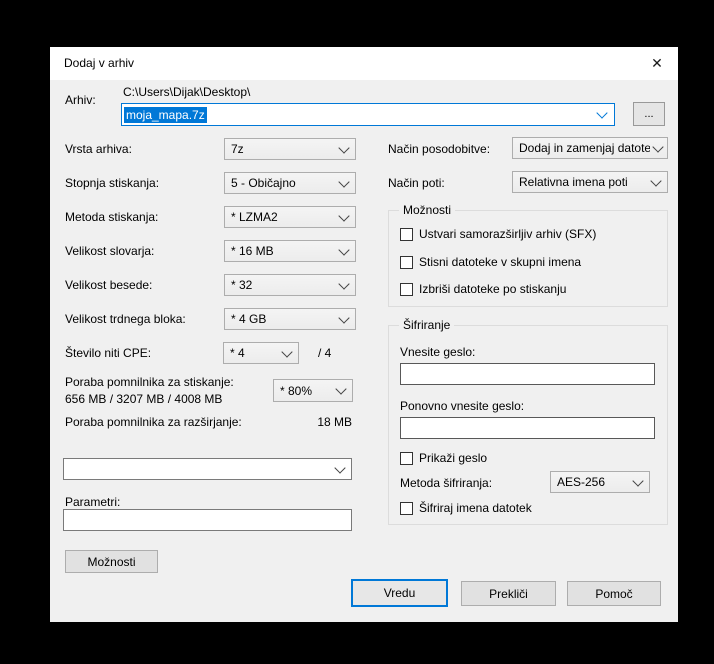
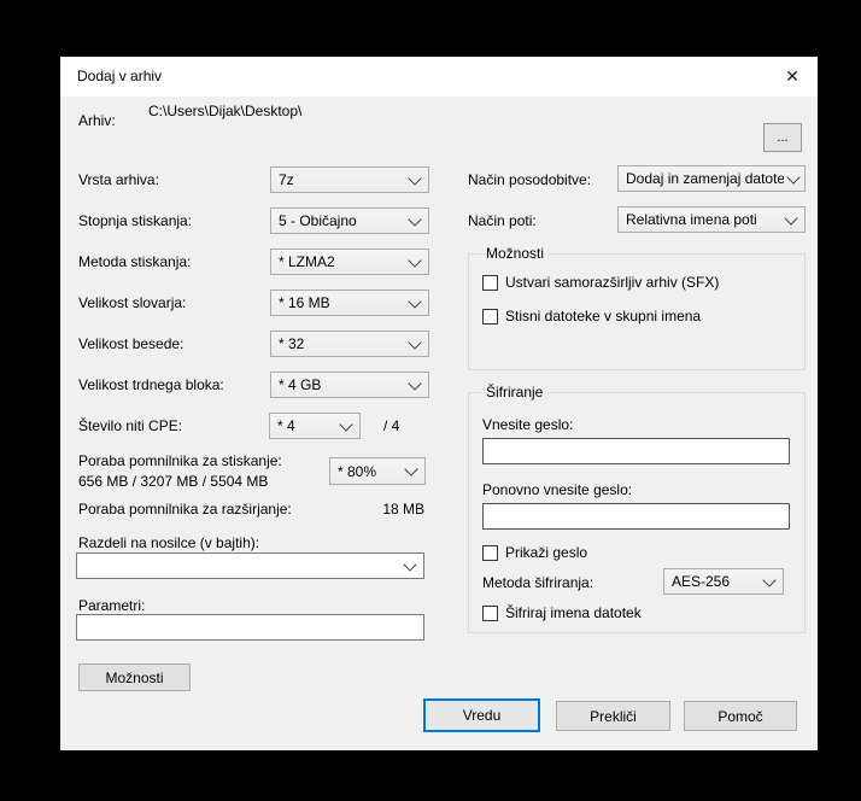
  Dodaj v arhiv
  ✕
  Arhiv:
  C:\Users\Dijak\Desktop\
- moja_mapa.7z
  ...
  Vrsta arhiva:
  7z
  Stopnja stiskanja:
  5 - Običajno
  Metoda stiskanja:
  * LZMA2
  Velikost slovarja:
  * 16 MB
  Velikost besede:
  * 32
  Velikost trdnega bloka:
  * 4 GB
  Število niti CPE:
  * 4
  / 4
  Poraba pomnilnika za stiskanje:
- 656 MB / 3207 MB / 4008 MB
+ 656 MB / 3207 MB / 5504 MB
  * 80%
  Poraba pomnilnika za razširjanje:
  18 MB
+ Razdeli na nosilce (v bajtih):
  Parametri:
  Možnosti
  Način posodobitve:
  Dodaj in zamenjaj datote
  Način poti:
  Relativna imena poti
  Možnosti
  Ustvari samorazširljiv arhiv (SFX)
  Stisni datoteke v skupni imena
- Izbriši datoteke po stiskanju
  Šifriranje
  Vnesite geslo:
  Ponovno vnesite geslo:
  Prikaži geslo
  Metoda šifriranja:
  AES-256
  Šifriraj imena datotek
  Vredu
  Prekliči
  Pomoč
